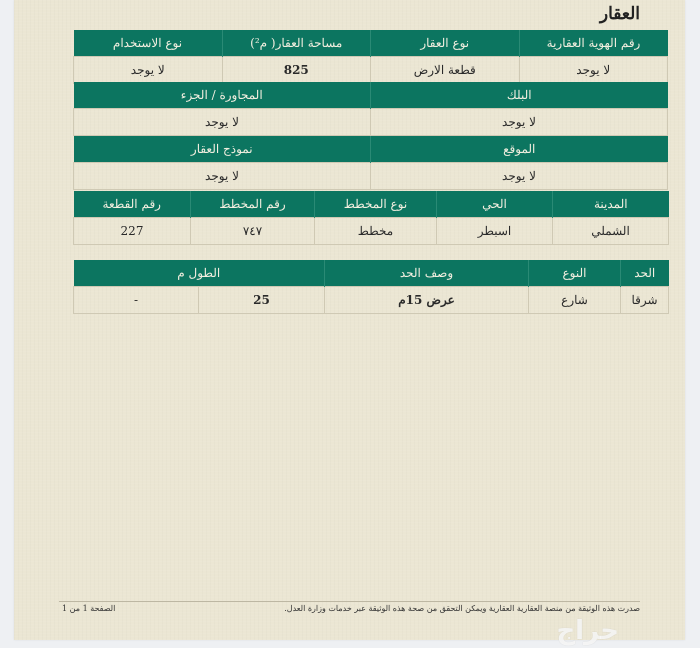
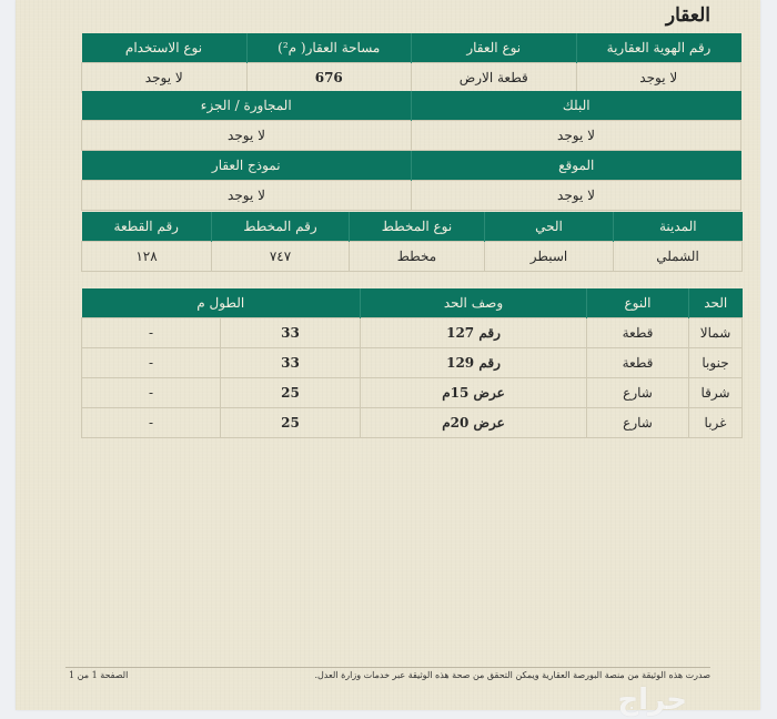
  العقار
  رقم الهوية العقارية	نوع العقار	مساحة العقار( م²)	نوع الاستخدام
- لا يوجد	قطعة الارض	825	لا يوجد
+ لا يوجد	قطعة الارض	676	لا يوجد
  البلك	المجاورة / الجزء
  لا يوجد	لا يوجد
  الموقع	نموذج العقار
  لا يوجد	لا يوجد
  المدينة	الحي	نوع المخطط	رقم المخطط	رقم القطعة
- الشملي	اسبطر	مخطط	٧٤٧	227
+ الشملي	اسبطر	مخطط	٧٤٧	١٢٨
  الحد	النوع	وصف الحد	الطول م
+ شمالا	قطعة	رقم 127	33	-
+ جنوبا	قطعة	رقم 129	33	-
  شرقا	شارع	عرض 15م	25	-
+ غربا	شارع	عرض 20م	25	-
- صدرت هذه الوثيقة من منصة العقارية العقارية ويمكن التحقق من صحة هذه الوثيقة عبر خدمات وزارة العدل.
+ صدرت هذه الوثيقة من منصة البورصة العقارية ويمكن التحقق من صحة هذه الوثيقة عبر خدمات وزارة العدل.
  الصفحة 1 من 1
  حراج
